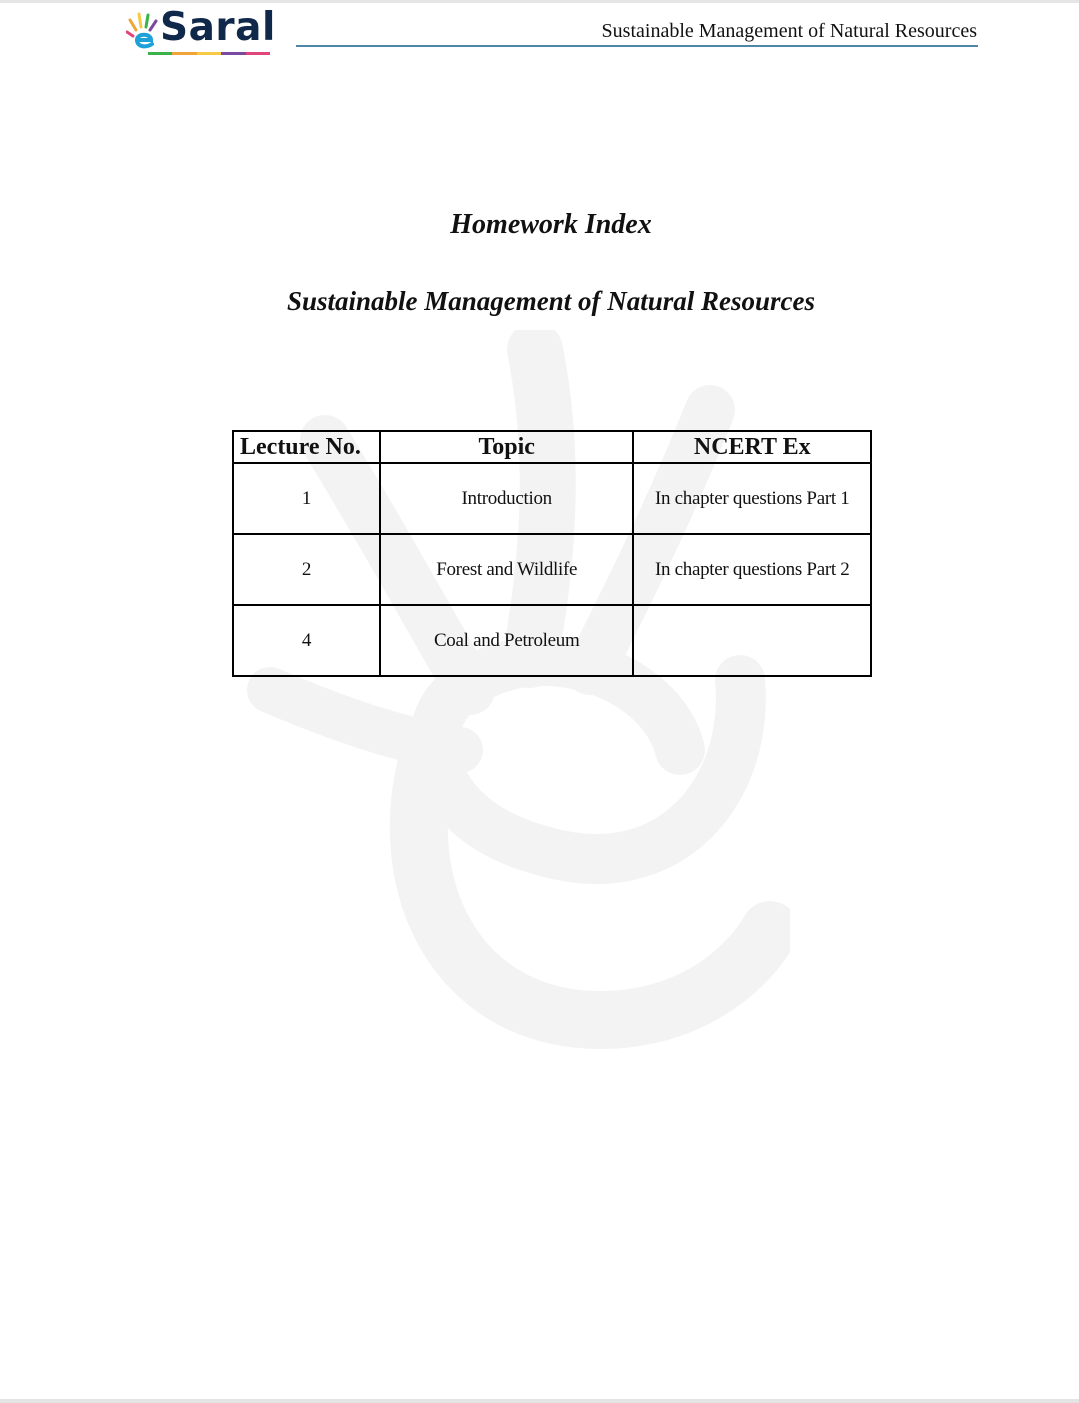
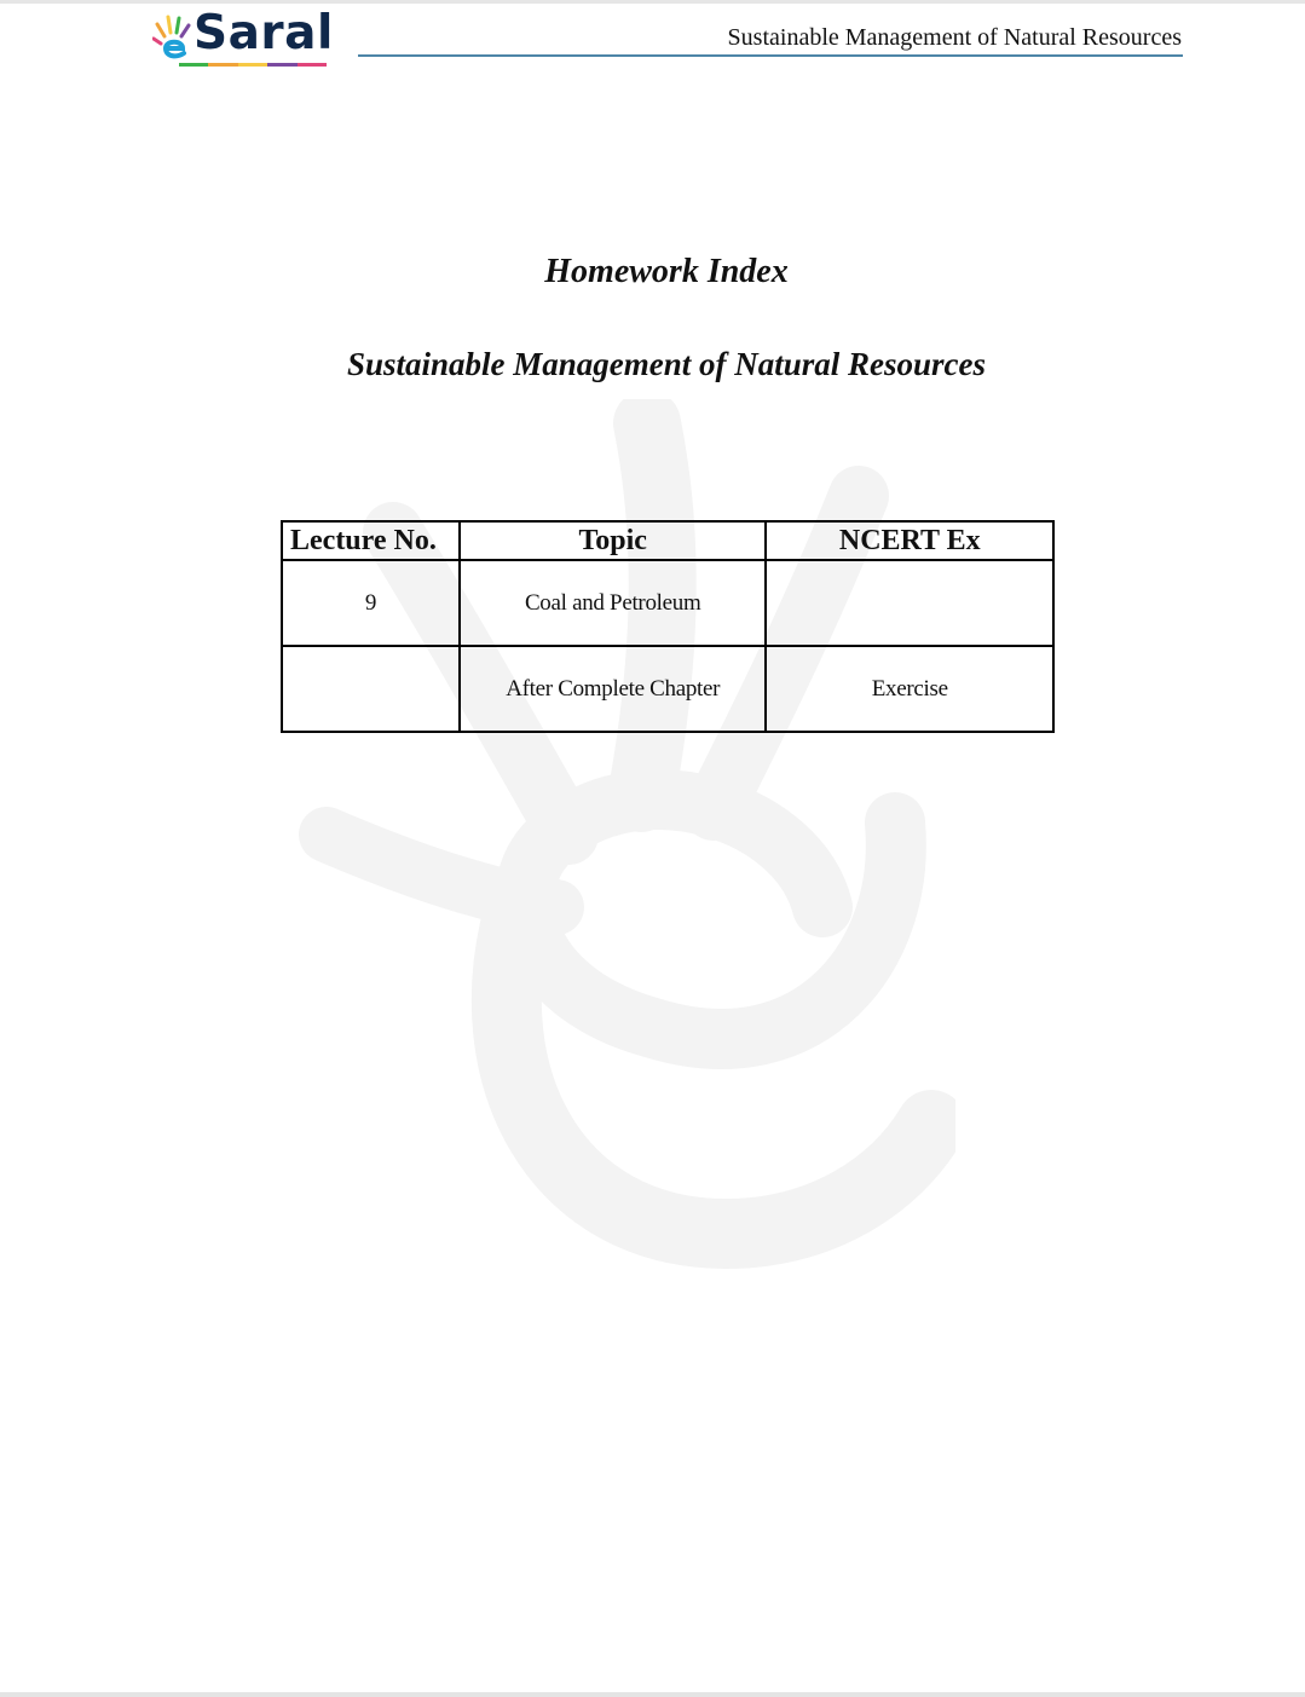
  Saral
  Sustainable Management of Natural Resources
  Homework Index
  Sustainable Management of Natural Resources
  Lecture No.	Topic	NCERT Ex
- 1	Introduction	In chapter questions Part 1
- 2	Forest and Wildlife	In chapter questions Part 2
- 4	Coal and Petroleum
+ 9	Coal and Petroleum
+ 	After Complete Chapter	Exercise
